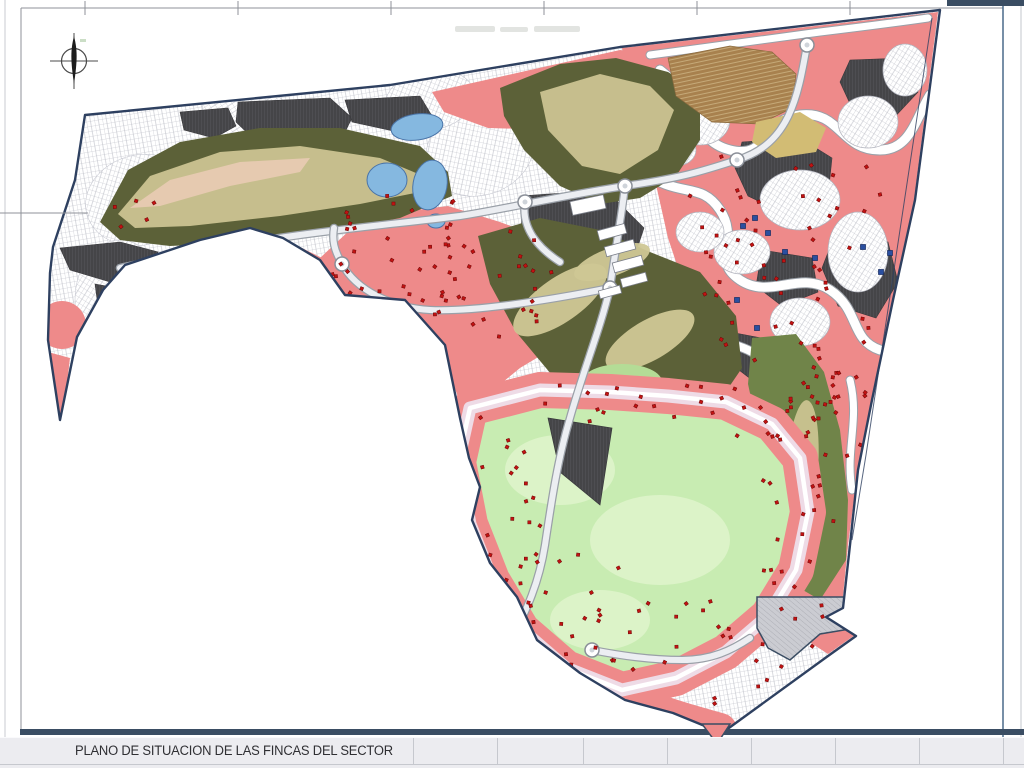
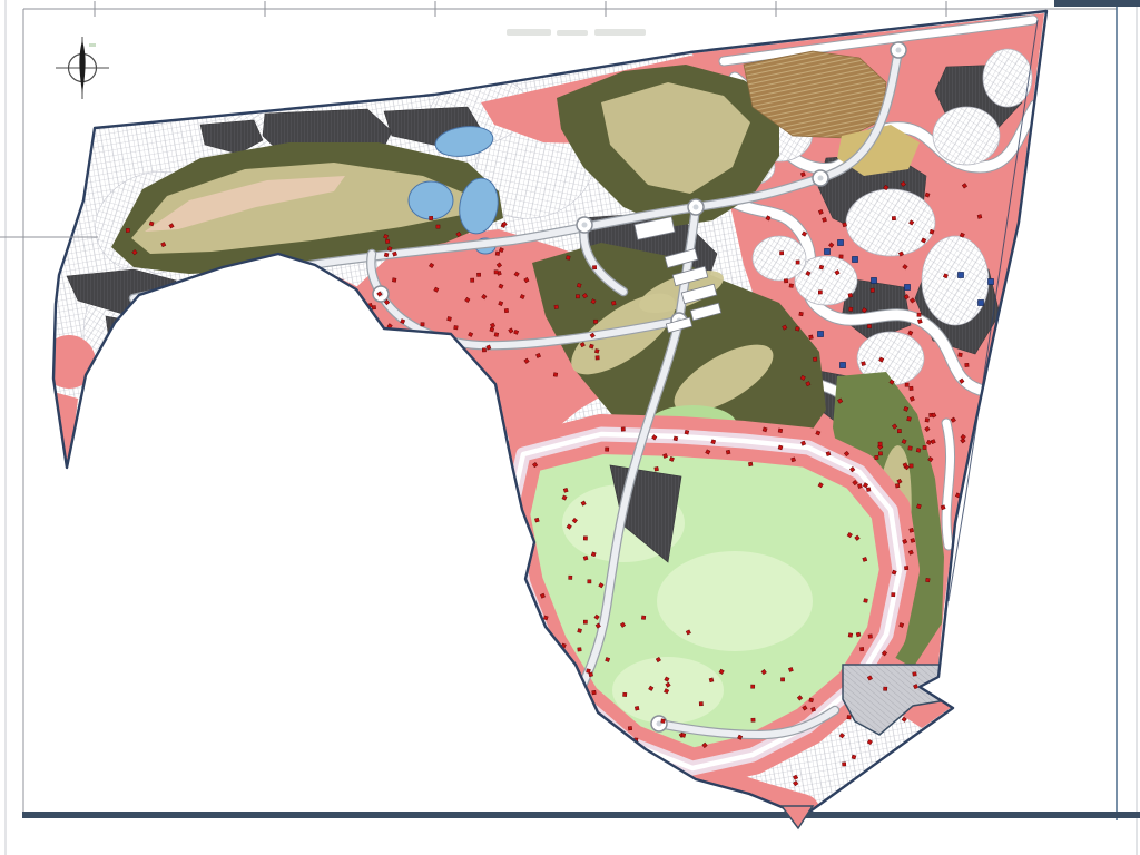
- PLANO DE SITUACION DE LAS FINCAS DEL SECTOR
